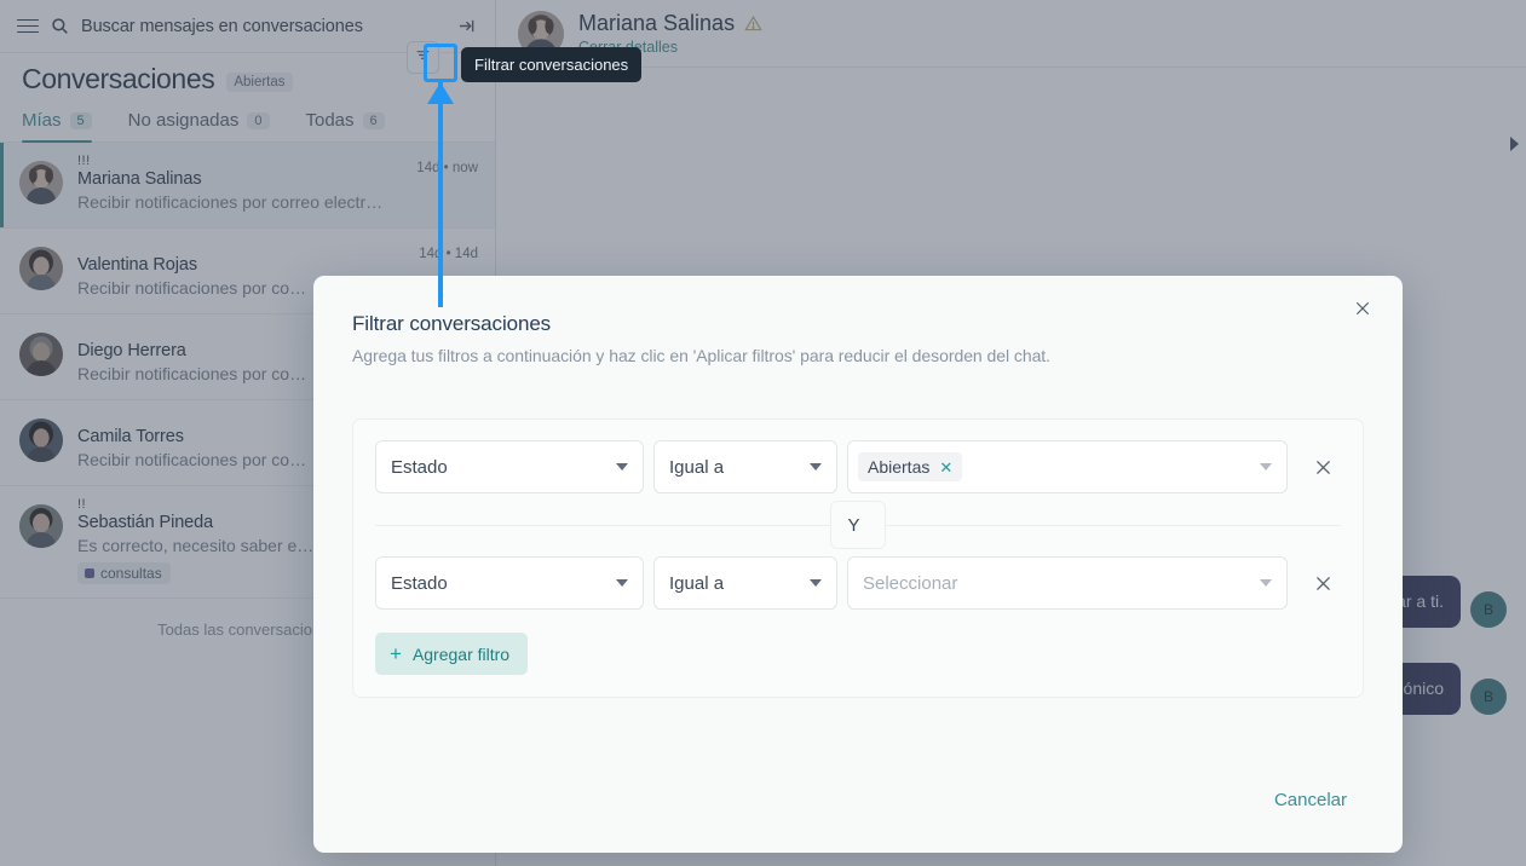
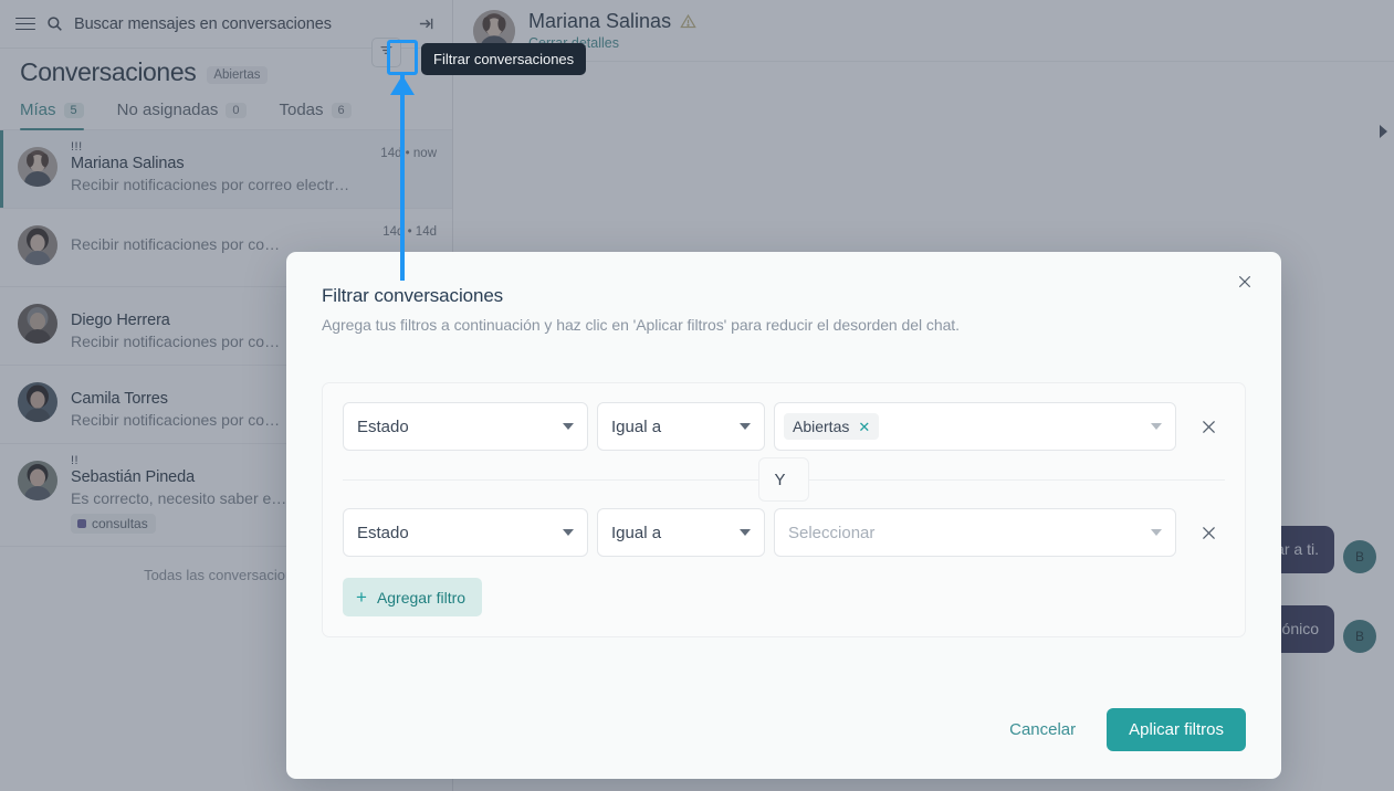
  Buscar mensajes en conversaciones
  Conversaciones
  Abiertas
  Mías
  5
  No asignadas
  0
  Todas
  6
  !!!
  Mariana Salinas
  Recibir notificaciones por correo electr…
  14d • now
- Valentina Rojas
  Recibir notificaciones por co…
  14 • 14d
  Diego Herrera
  Recibir notificaciones por co…
  Camila Torres
  Recibir notificaciones por co…
  !!
  Sebastián Pineda
  Es correcto, necesito saber e…
  consultas
  Todas las conversacio
  Mariana Salinas
  r a ti.
  B
  ónico
  B
  Filtrar conversaciones
  Filtrar conversaciones
  Agrega tus filtros a continuación y haz clic en 'Aplicar filtros' para reducir el desorden del chat.
  Estado
  Igual a
  Abiertas
  ✕
  Y
  Estado
  Igual a
  Seleccionar
  +
  Agregar filtro
  Cancelar
+ Aplicar filtros
